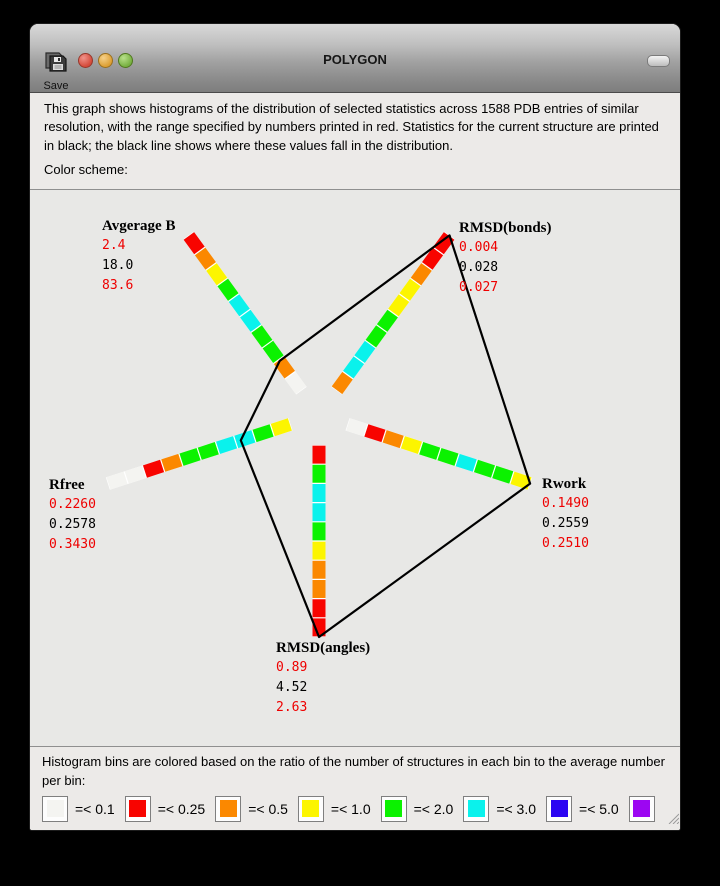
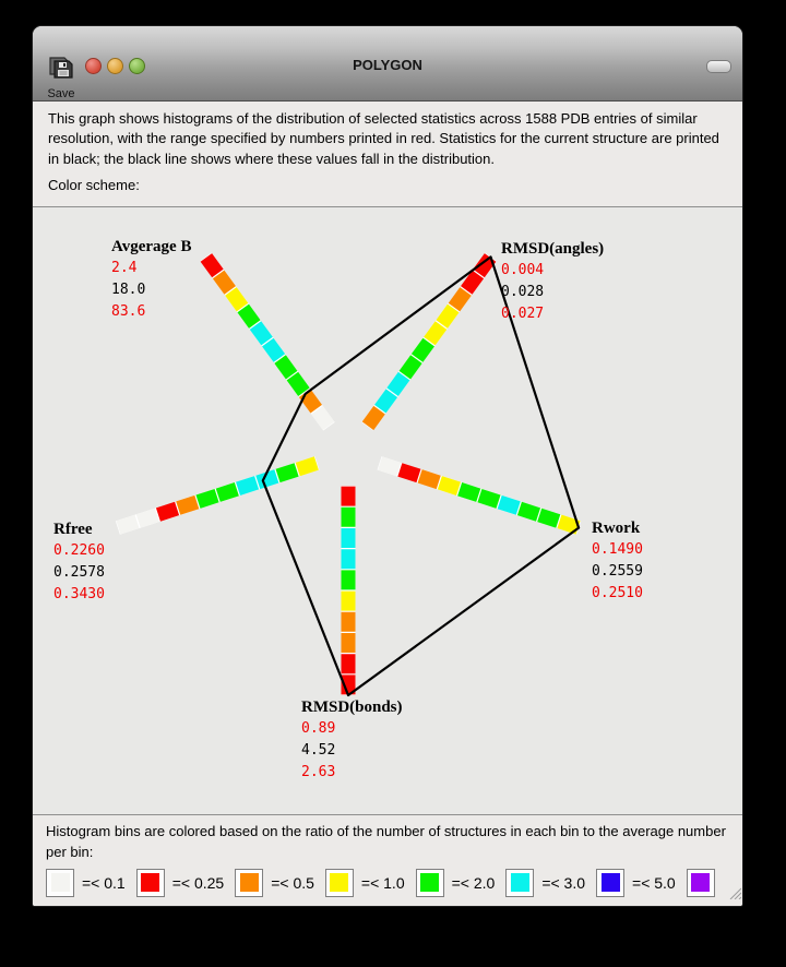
  POLYGON
  Save
  This graph shows histograms of the distribution of selected statistics across 1588 PDB entries of similar resolution, with the range specified by numbers printed in red. Statistics for the current structure are printed in black; the black line shows where these values fall in the distribution.
  Color scheme:
  Avgerage B
  2.4
  18.0
  83.6
- RMSD(bonds)
+ RMSD(angles)
  0.004
  0.028
  0.027
  Rwork
  0.1490
  0.2559
  0.2510
- RMSD(angles)
+ RMSD(bonds)
  0.89
  4.52
  2.63
  Rfree
  0.2260
  0.2578
  0.3430
  Histogram bins are colored based on the ratio of the number of structures in each bin to the average number per bin:
  =< 0.1
  =< 0.25
  =< 0.5
  =< 1.0
  =< 2.0
  =< 3.0
  =< 5.0
